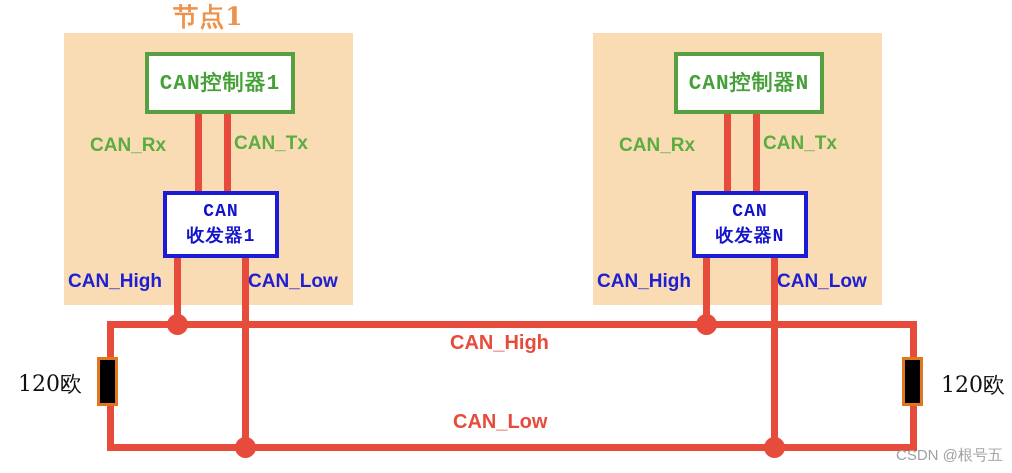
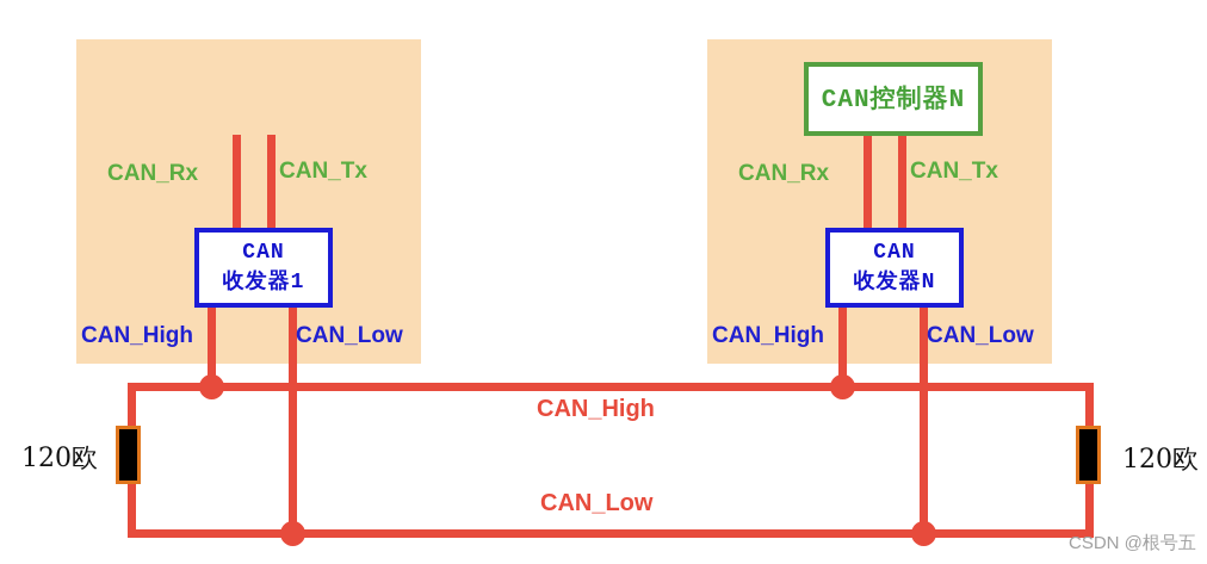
- 节点1
- CAN控制器1
  CAN
  收发器1
  CAN_Rx
  CAN_Tx
  CAN_High
  CAN_Low
  CAN控制器N
  CAN
  收发器N
  CAN_Rx
  CAN_Tx
  CAN_High
  CAN_Low
  CAN_High
  CAN_Low
  120欧
  120欧
  CSDN @根号五
